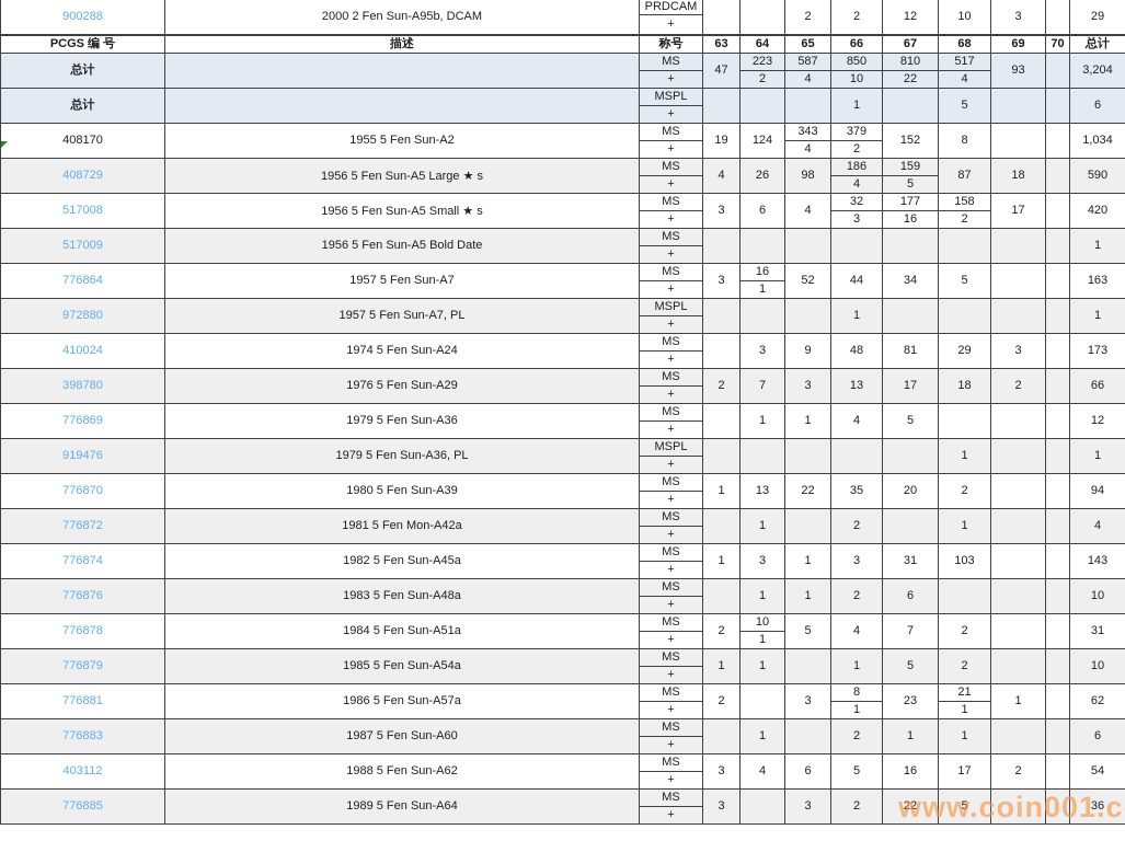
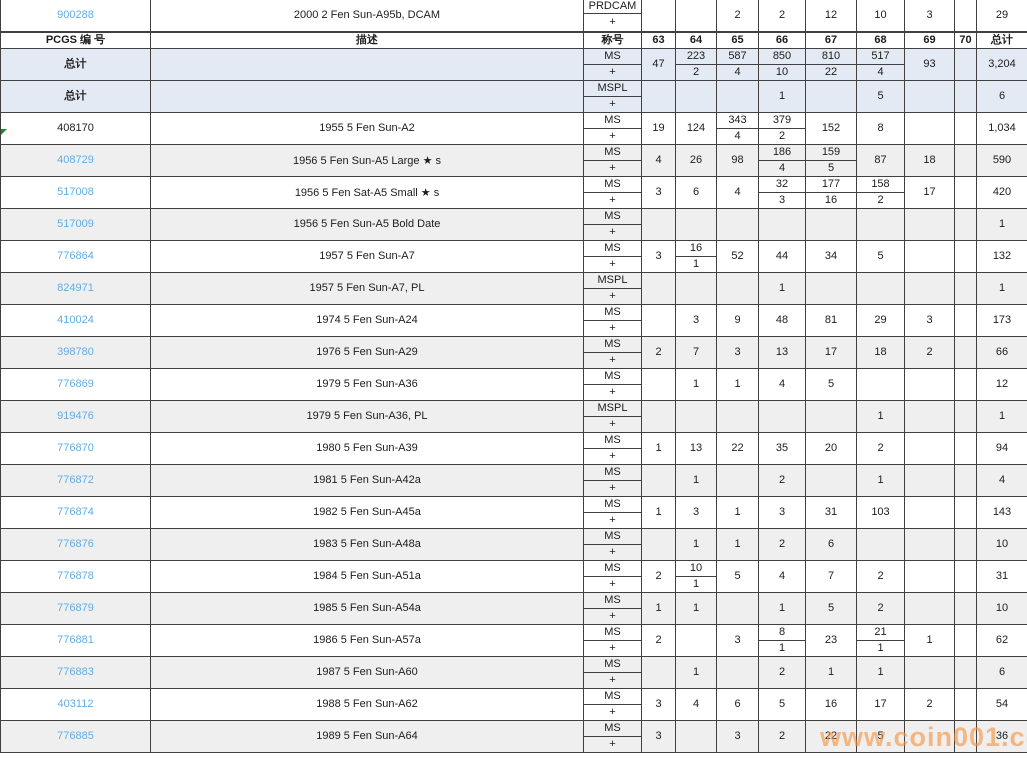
  900288	2000 2 Fen Sun-A95b, DCAM	PRDCAM			2	2	12	10	3		29
  +
  PCGS 编 号	描述	称号	63	64	65	66	67	68	69	70	总计
  总计		MS	47	223	587	850	810	517	93		3,204
  +	2	4	10	22	4
  总计		MSPL				1		5			6
  +
  408170	1955 5 Fen Sun-A2	MS	19	124	343	379	152	8			1,034
  +	4	2
  408729	1956 5 Fen Sun-A5 Large ★ s	MS	4	26	98	186	159	87	18		590
  +	4	5
- 517008	1956 5 Fen Sun-A5 Small ★ s	MS	3	6	4	32	177	158	17		420
+ 517008	1956 5 Fen Sat-A5 Small ★ s	MS	3	6	4	32	177	158	17		420
  +	3	16	2
  517009	1956 5 Fen Sun-A5 Bold Date	MS									1
  +
- 776864	1957 5 Fen Sun-A7	MS	3	16	52	44	34	5			163
+ 776864	1957 5 Fen Sun-A7	MS	3	16	52	44	34	5			132
  +	1
- 972880	1957 5 Fen Sun-A7, PL	MSPL				1					1
+ 824971	1957 5 Fen Sun-A7, PL	MSPL				1					1
  +
  410024	1974 5 Fen Sun-A24	MS		3	9	48	81	29	3		173
  +
  398780	1976 5 Fen Sun-A29	MS	2	7	3	13	17	18	2		66
  +
  776869	1979 5 Fen Sun-A36	MS		1	1	4	5				12
  +
  919476	1979 5 Fen Sun-A36, PL	MSPL						1			1
  +
  776870	1980 5 Fen Sun-A39	MS	1	13	22	35	20	2			94
  +
- 776872	1981 5 Fen Mon-A42a	MS		1		2		1			4
+ 776872	1981 5 Fen Sun-A42a	MS		1		2		1			4
  +
  776874	1982 5 Fen Sun-A45a	MS	1	3	1	3	31	103			143
  +
  776876	1983 5 Fen Sun-A48a	MS		1	1	2	6				10
  +
  776878	1984 5 Fen Sun-A51a	MS	2	10	5	4	7	2			31
  +	1
  776879	1985 5 Fen Sun-A54a	MS	1	1		1	5	2			10
  +
  776881	1986 5 Fen Sun-A57a	MS	2		3	8	23	21	1		62
  +	1	1
  776883	1987 5 Fen Sun-A60	MS		1		2	1	1			6
  +
  403112	1988 5 Fen Sun-A62	MS	3	4	6	5	16	17	2		54
  +
  776885	1989 5 Fen Sun-A64	MS	3		3	2	22	5			36
  +
  www.coin001.c
